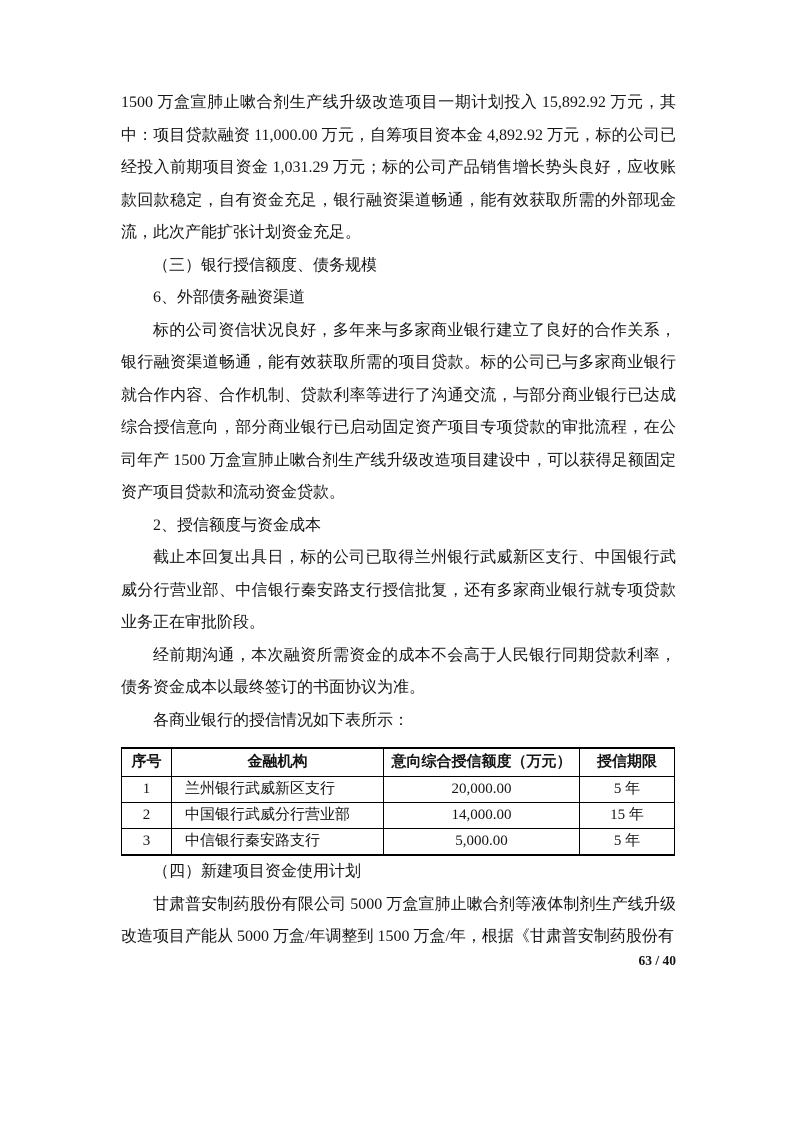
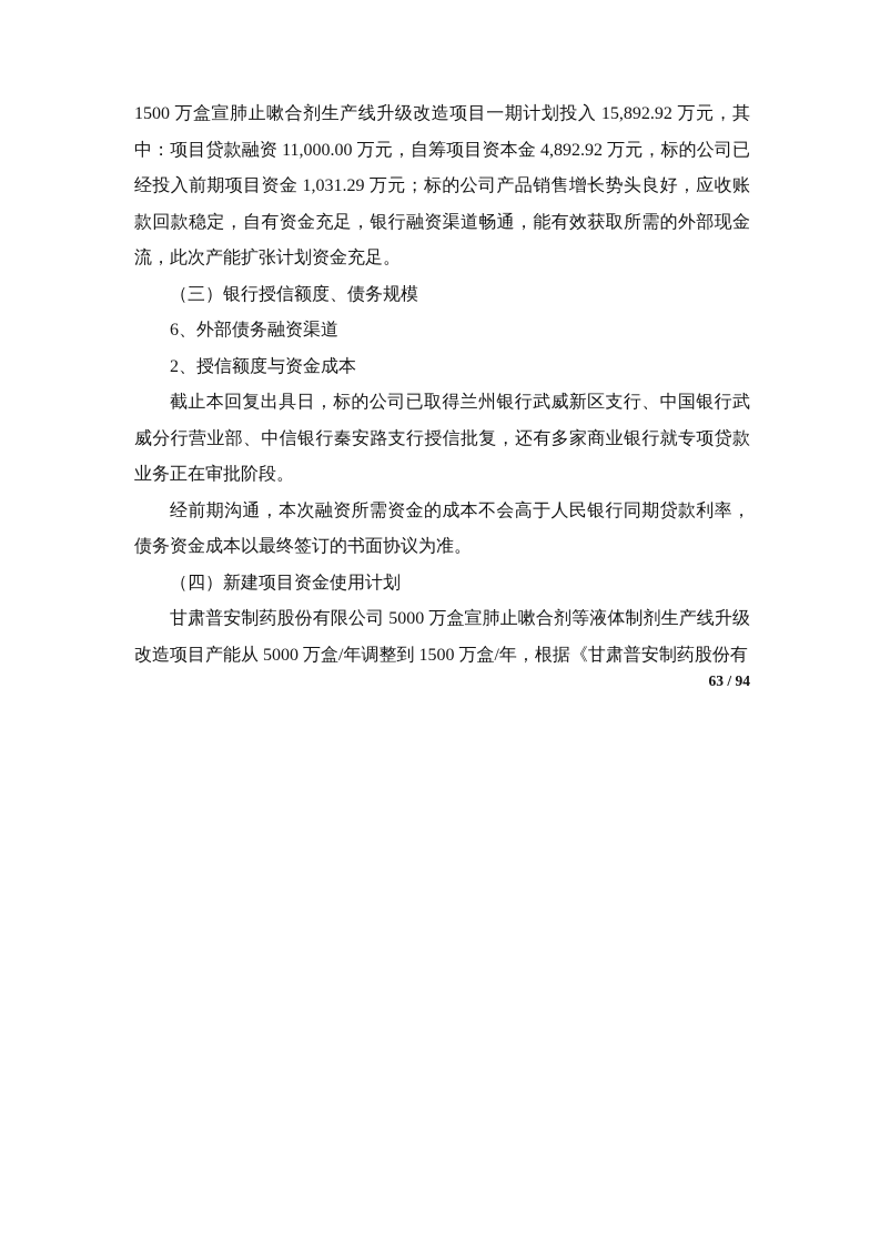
  1500 万盒宣肺止嗽合剂生产线升级改造项目一期计划投入 15,892.92 万元，其中：项目贷款融资 11,000.00 万元，自筹项目资本金 4,892.92 万元，标的公司已经投入前期项目资金 1,031.29 万元；标的公司产品销售增长势头良好，应收账款回款稳定，自有资金充足，银行融资渠道畅通，能有效获取所需的外部现金流，此次产能扩张计划资金充足。
  （三）银行授信额度、债务规模
  6、外部债务融资渠道
- 标的公司资信状况良好，多年来与多家商业银行建立了良好的合作关系，银行融资渠道畅通，能有效获取所需的项目贷款。标的公司已与多家商业银行就合作内容、合作机制、贷款利率等进行了沟通交流，与部分商业银行已达成综合授信意向，部分商业银行已启动固定资产项目专项贷款的审批流程，在公司年产 1500 万盒宣肺止嗽合剂生产线升级改造项目建设中，可以获得足额固定资产项目贷款和流动资金贷款。
  2、授信额度与资金成本
  截止本回复出具日，标的公司已取得兰州银行武威新区支行、中国银行武威分行营业部、中信银行秦安路支行授信批复，还有多家商业银行就专项贷款业务正在审批阶段。
  经前期沟通，本次融资所需资金的成本不会高于人民银行同期贷款利率，债务资金成本以最终签订的书面协议为准。
- 各商业银行的授信情况如下表所示：
- 序号	金融机构	意向综合授信额度（万元）	授信期限
- 1	兰州银行武威新区支行	20,000.00	5 年
- 2	中国银行武威分行营业部	14,000.00	15 年
- 3	中信银行秦安路支行	5,000.00	5 年
  （四）新建项目资金使用计划
  甘肃普安制药股份有限公司 5000 万盒宣肺止嗽合剂等液体制剂生产线升级改造项目产能从 5000 万盒/年调整到 1500 万盒/年，根据《甘肃普安制药股份有
- 63 / 40
+ 63 / 94
